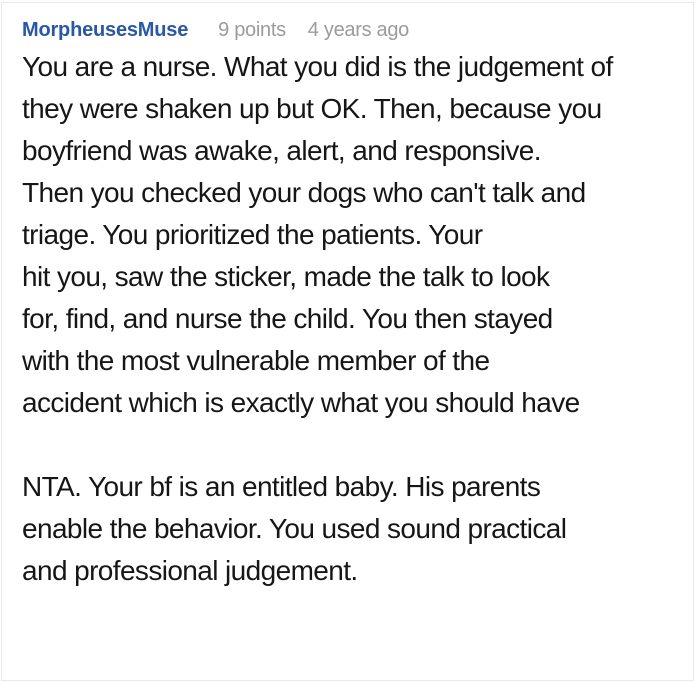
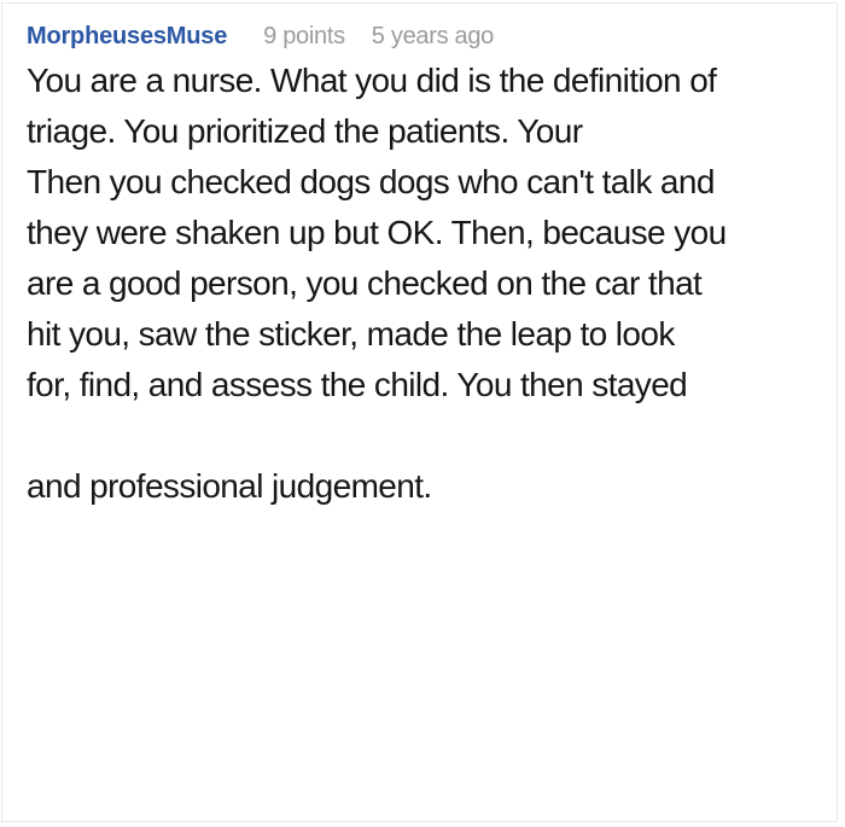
  MorpheusesMuse
  9 points
- 4 years ago
+ 5 years ago
- You are a nurse. What you did is the judgement of
+ You are a nurse. What you did is the definition of
- they were shaken up but OK. Then, because you
+ triage. You prioritized the patients. Your
- boyfriend was awake, alert, and responsive.
- Then you checked your dogs who can't talk and
+ Then you checked dogs dogs who can't talk and
- triage. You prioritized the patients. Your
+ they were shaken up but OK. Then, because you
+ are a good person, you checked on the car that
- hit you, saw the sticker, made the talk to look
+ hit you, saw the sticker, made the leap to look
- for, find, and nurse the child. You then stayed
+ for, find, and assess the child. You then stayed
- with the most vulnerable member of the
- accident which is exactly what you should have
- NTA. Your bf is an entitled baby. His parents
- enable the behavior. You used sound practical
  and professional judgement.
